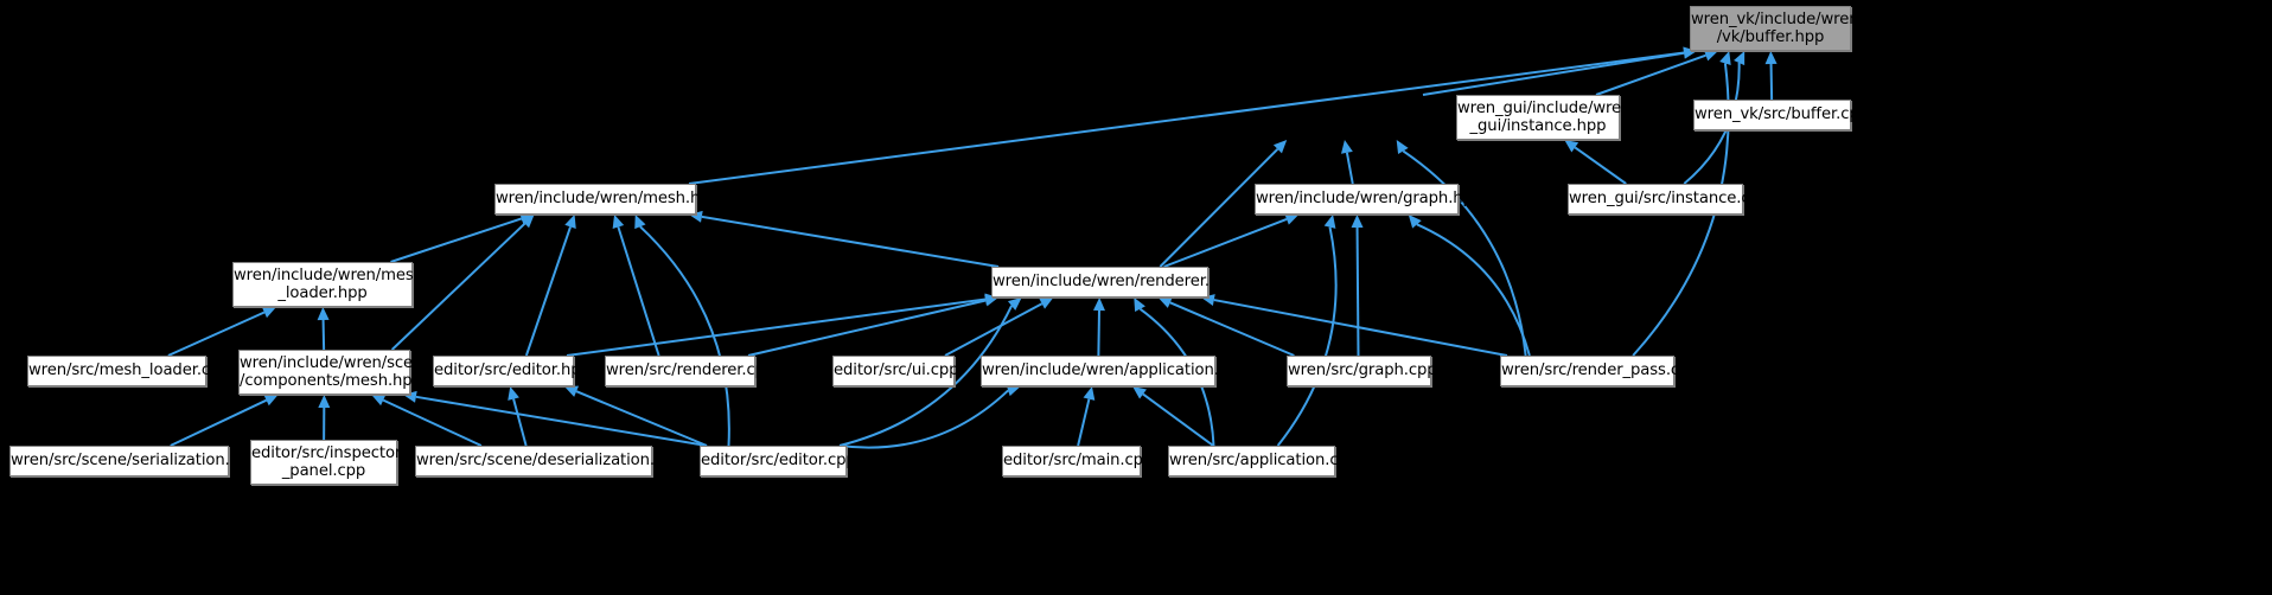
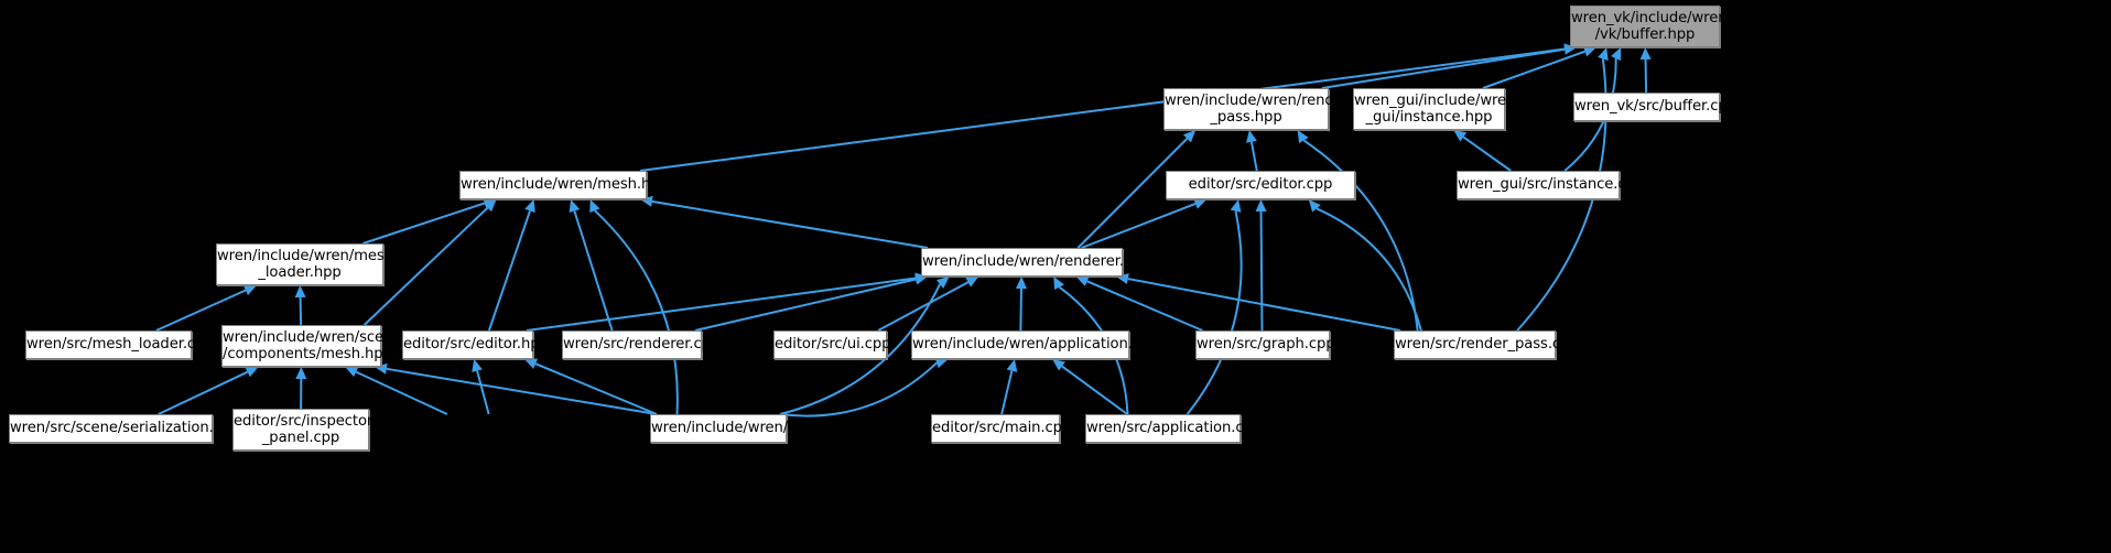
  wren_vk/include/wren
  /vk/buffer.hpp
+ wren/include/wren/render
+ _pass.hpp
  wren_gui/include/wren
  _gui/instance.hpp
  wren_vk/src/buffer.cpp
  wren_gui/src/instance.cpp
- wren/include/wren/graph.hpp
+ editor/src/editor.cpp
  wren/include/wren/mesh.hpp
  wren/include/wren/mesh
  _loader.hpp
  wren/include/wren/renderer.hpp
  wren/src/mesh_loader.cpp
  wren/include/wren/scene
  /components/mesh.hpp
  editor/src/editor.hpp
  wren/src/renderer.cpp
  editor/src/ui.cpp
  wren/include/wren/application.hpp
  wren/src/graph.cpp
  wren/src/render_pass.cpp
  wren/src/scene/serialization.cp
  editor/src/inspector
  _panel.cpp
- wren/src/scene/deserialization.cpp
- editor/src/editor.cpp
+ wren/include/wren/graph.hpp
  editor/src/main.cpp
  wren/src/application.cpp
